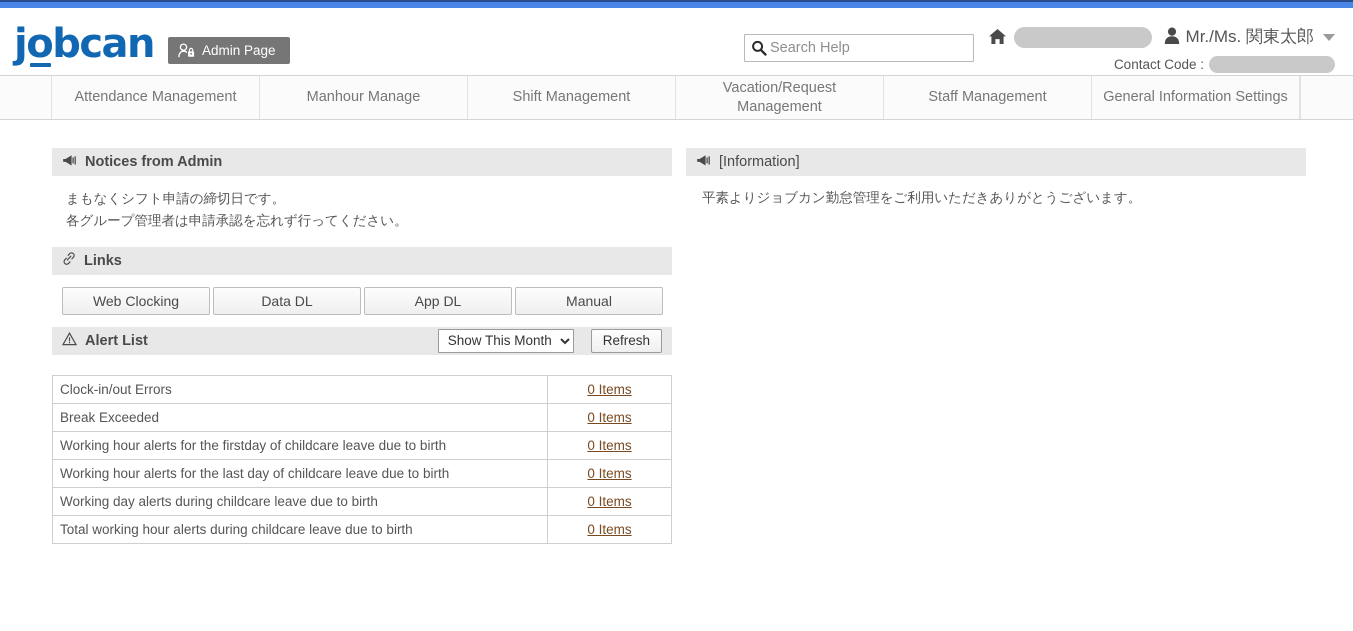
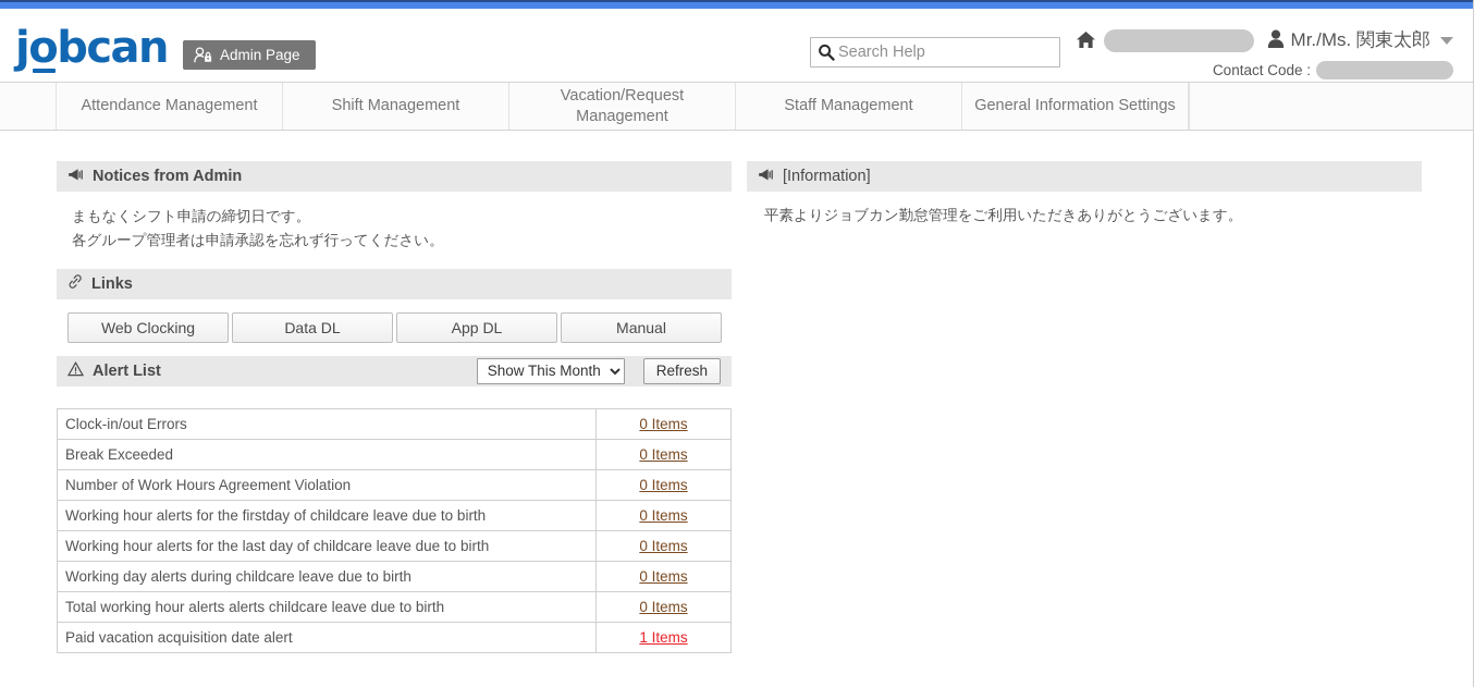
  jobcan
  Admin Page
  Search Help
  Mr./Ms. 関東太郎
  Contact Code :
  Attendance Management
- Manhour Manage
  Shift Management
  Vacation/Request Management
  Staff Management
  General Information Settings
  Notices from Admin
  まもなくシフト申請の締切日です。
  各グループ管理者は申請承認を忘れず行ってください。
  Links
  Web Clocking
  Data DL
  App DL
  Manual
  Alert List
  Show This Month
  Refresh
  Clock-in/out Errors	0 Items
  Break Exceeded	0 Items
+ Number of Work Hours Agreement Violation	0 Items
  Working hour alerts for the firstday of childcare leave due to birth	0 Items
  Working hour alerts for the last day of childcare leave due to birth	0 Items
  Working day alerts during childcare leave due to birth	0 Items
- Total working hour alerts during childcare leave due to birth	0 Items
+ Total working hour alerts alerts childcare leave due to birth	0 Items
+ Paid vacation acquisition date alert	1 Items
  [Information]
  平素よりジョブカン勤怠管理をご利用いただきありがとうございます。
